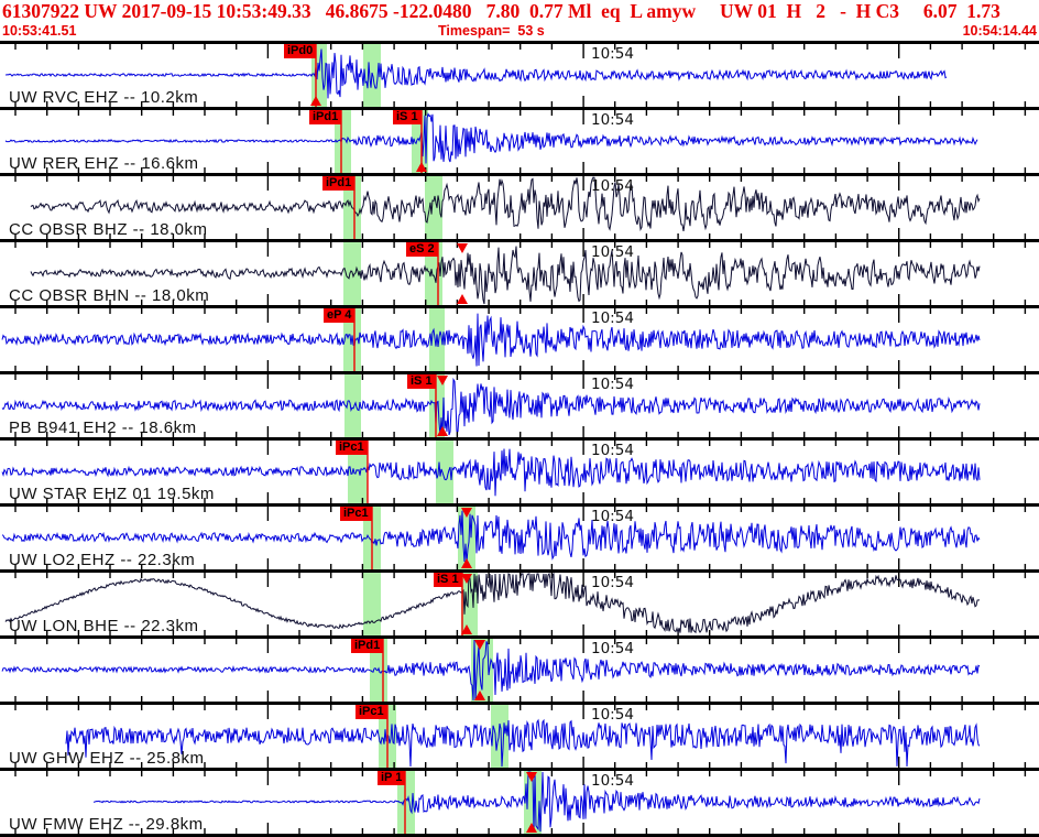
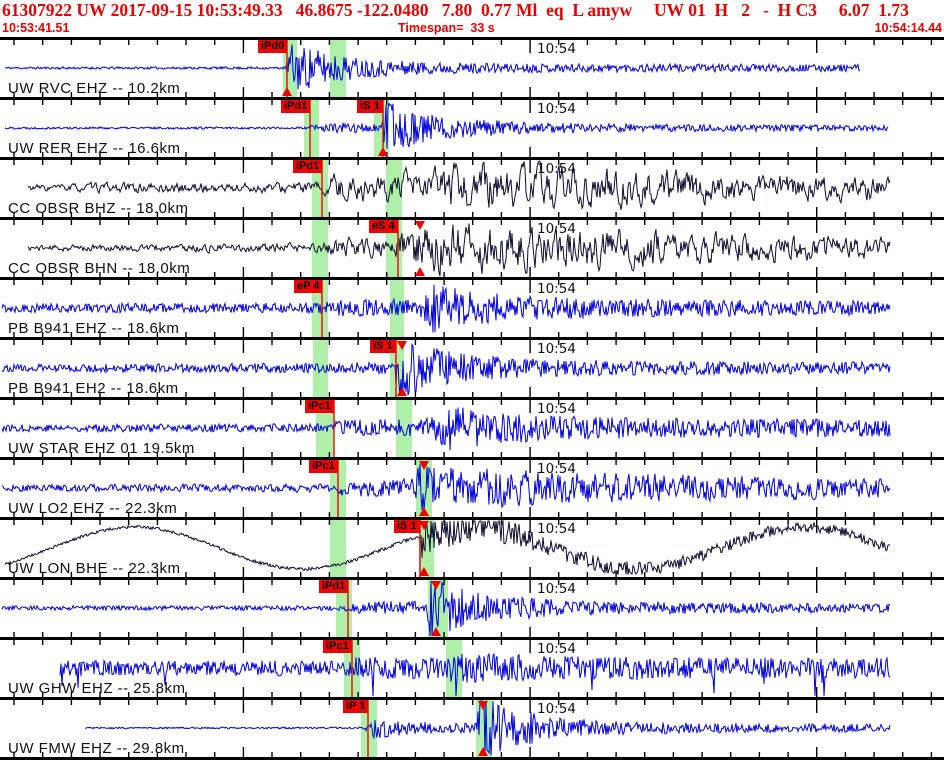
  61307922 UW 2017-09-15 10:53:49.33 46.8675 -122.0480 7.80 0.77 Ml eq L amyw UW 01 H 2 - H C3 6.07 1.73
  10:53:41.51
- Timespan= 53 s
+ Timespan= 33 s
  10:54:14.44
  iPd0
  10:54
  UW RVC EHZ -- 10.2km
  iPd1
  iS 1
  10:54
  UW RER EHZ -- 16.6km
  iPd1
  10:54
  CC OBSR BHZ -- 18.0km
- eS 2
+ eS 4
  10:54
  CC OBSR BHN -- 18.0km
  eP 4
  10:54
+ PB B941 EHZ -- 18.6km
  iS 1
  10:54
  PB B941 EH2 -- 18.6km
  iPc1
  10:54
  UW STAR EHZ 01 19.5km
  iPc1
  10:54
  UW LO2 EHZ -- 22.3km
  iS 1
  10:54
  UW LON BHE -- 22.3km
  iPd1
  10:54
  iPc1
  10:54
  UW GHW EHZ -- 25.8km
  iP 1
  10:54
  UW FMW EHZ -- 29.8km
